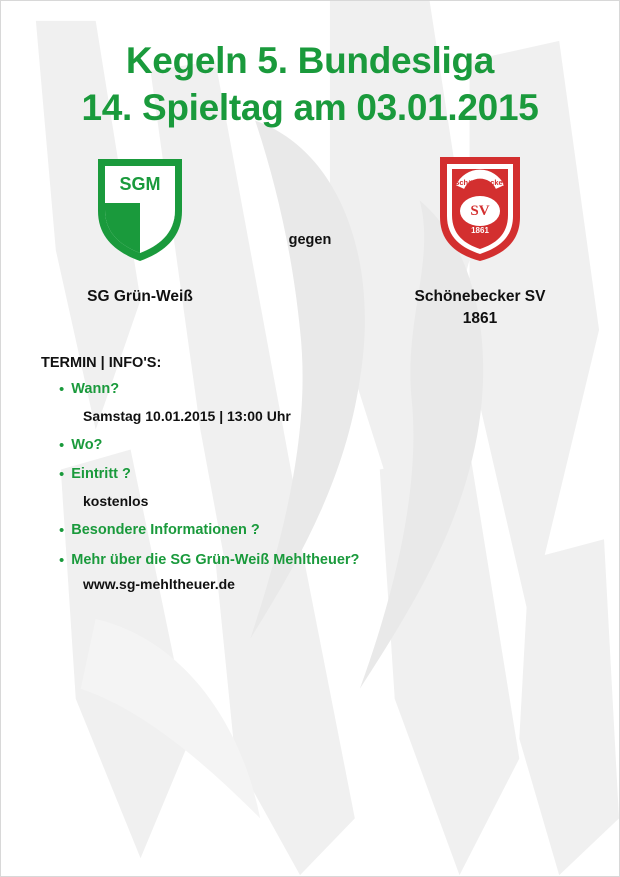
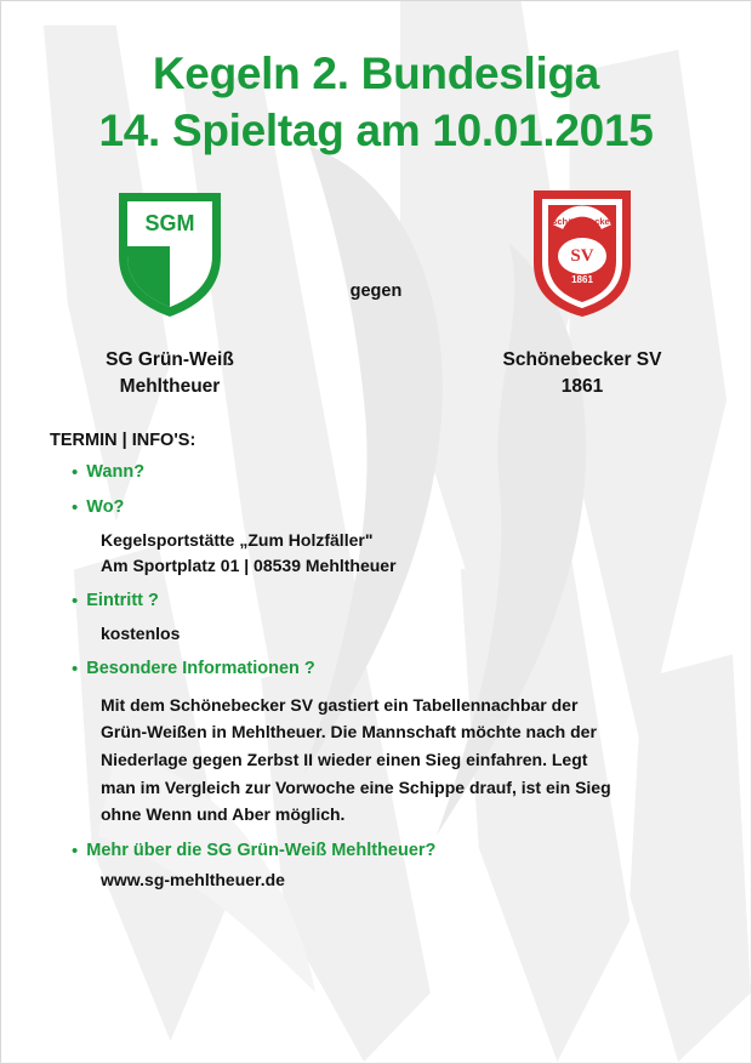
- Kegeln 5. Bundesliga
+ Kegeln 2. Bundesliga
- 14. Spieltag am 03.01.2015
+ 14. Spieltag am 10.01.2015
  SGM
  SG Grün-Weiß
+ Mehltheuer
  gegen
  Schönebecker
  SV
  1861
  Schönebecker SV
  1861
  TERMIN | INFO'S:
  •
  Wann?
- Samstag 10.01.2015 | 13:00 Uhr
  •
  Wo?
+ Kegelsportstätte „Zum Holzfäller"
+ Am Sportplatz 01 | 08539 Mehltheuer
  •
  Eintritt ?
  kostenlos
  •
  Besondere Informationen ?
+ Mit dem Schönebecker SV gastiert ein Tabellennachbar der
+ Grün-Weißen in Mehltheuer. Die Mannschaft möchte nach der
+ Niederlage gegen Zerbst II wieder einen Sieg einfahren. Legt
+ man im Vergleich zur Vorwoche eine Schippe drauf, ist ein Sieg
+ ohne Wenn und Aber möglich.
  •
  Mehr über die SG Grün-Weiß Mehltheuer?
  www.sg-mehltheuer.de
